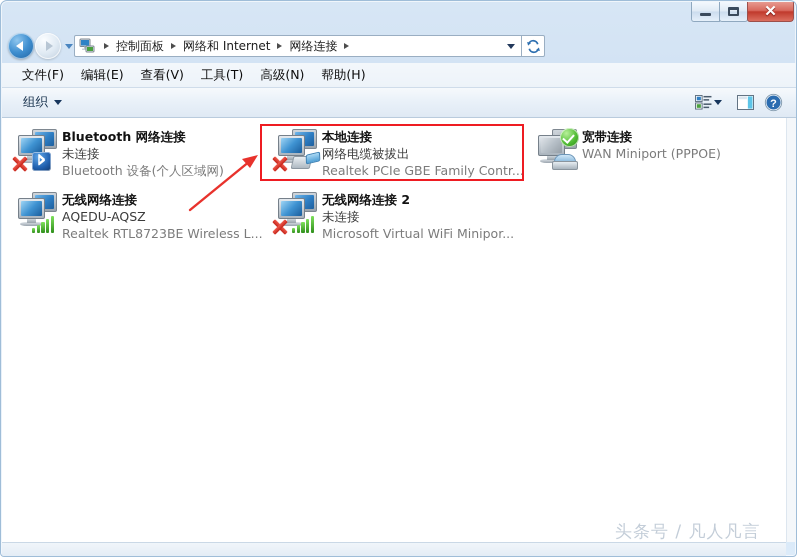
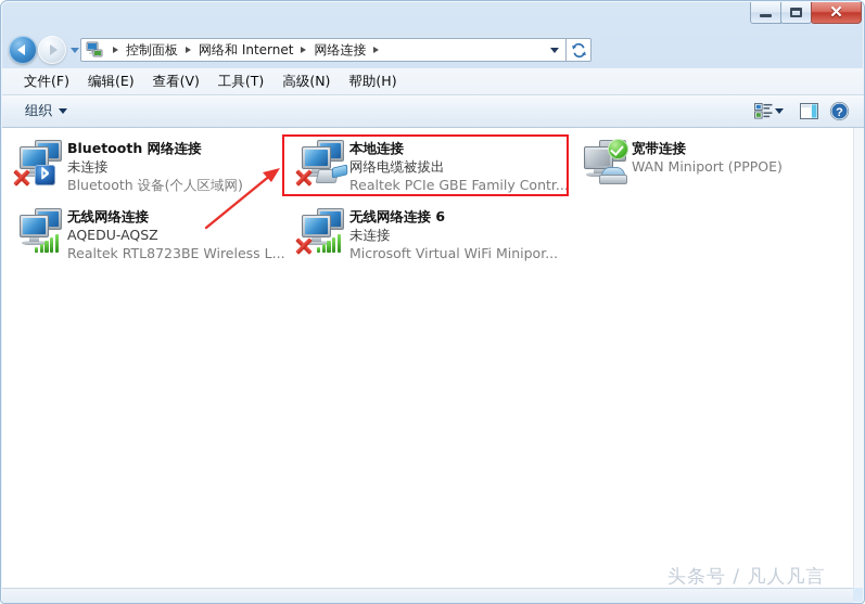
  ✕
  控制面板
  网络和 Internet
  网络连接
  文件(F)
  编辑(E)
  查看(V)
  工具(T)
  高级(N)
  帮助(H)
  组织
  ?
  Bluetooth 网络连接
  未连接
  Bluetooth 设备(个人区域网)
  本地连接
  网络电缆被拔出
  Realtek PCIe GBE Family Contr...
  宽带连接
  WAN Miniport (PPPOE)
  无线网络连接
  AQEDU-AQSZ
  Realtek RTL8723BE Wireless L...
- 无线网络连接 2
+ 无线网络连接 6
  未连接
  Microsoft Virtual WiFi Minipor...
  头条号 / 凡人凡言
